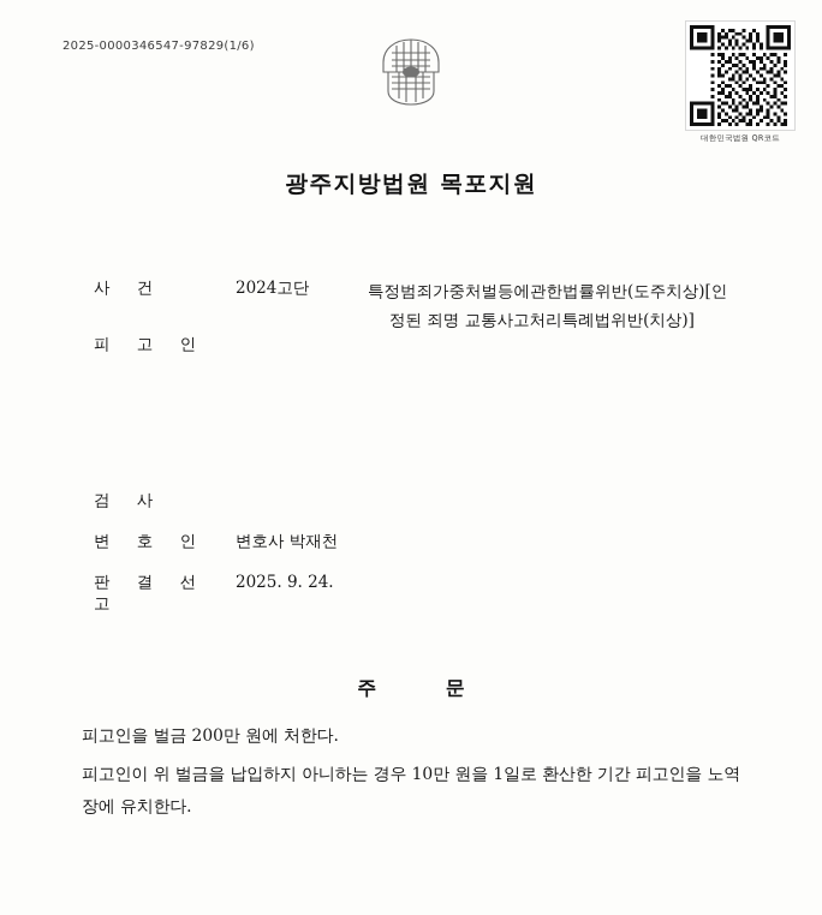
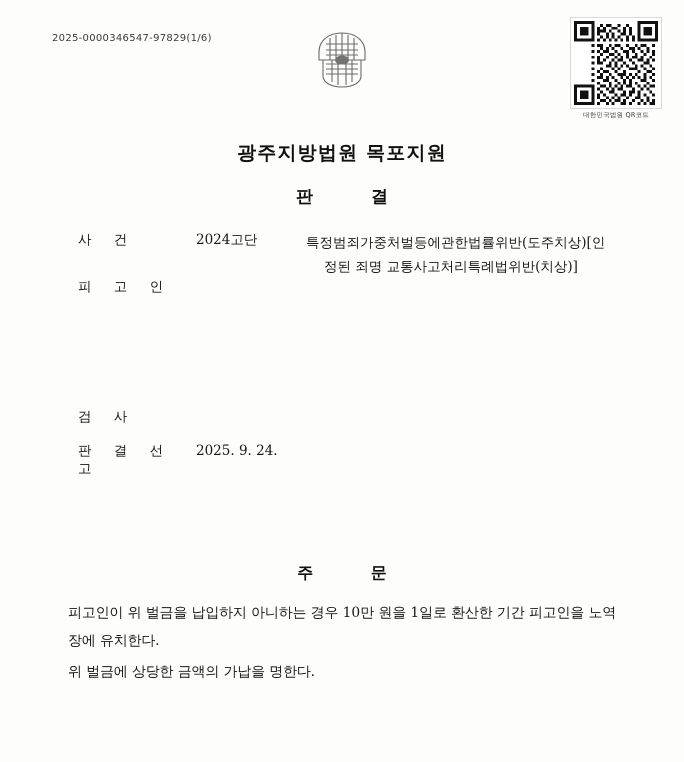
  2025-0000346547-97829(1/6)
  대한민국법원 QR코드
  광주지방법원 목포지원
+ 판 결
  사 건 2024고단 특정범죄가중처벌등에관한법률위반(도주치상)[인
  정된 죄명 교통사고처리특례법위반(치상)]
  피 고 인
  검 사
- 변 호 인 변호사 박재천
  판 결 선 고2025. 9. 24.
  주 문
- 피고인을 벌금 200만 원에 처한다.
  피고인이 위 벌금을 납입하지 아니하는 경우 10만 원을 1일로 환산한 기간 피고인을 노역장에 유치한다.
+ 위 벌금에 상당한 금액의 가납을 명한다.
